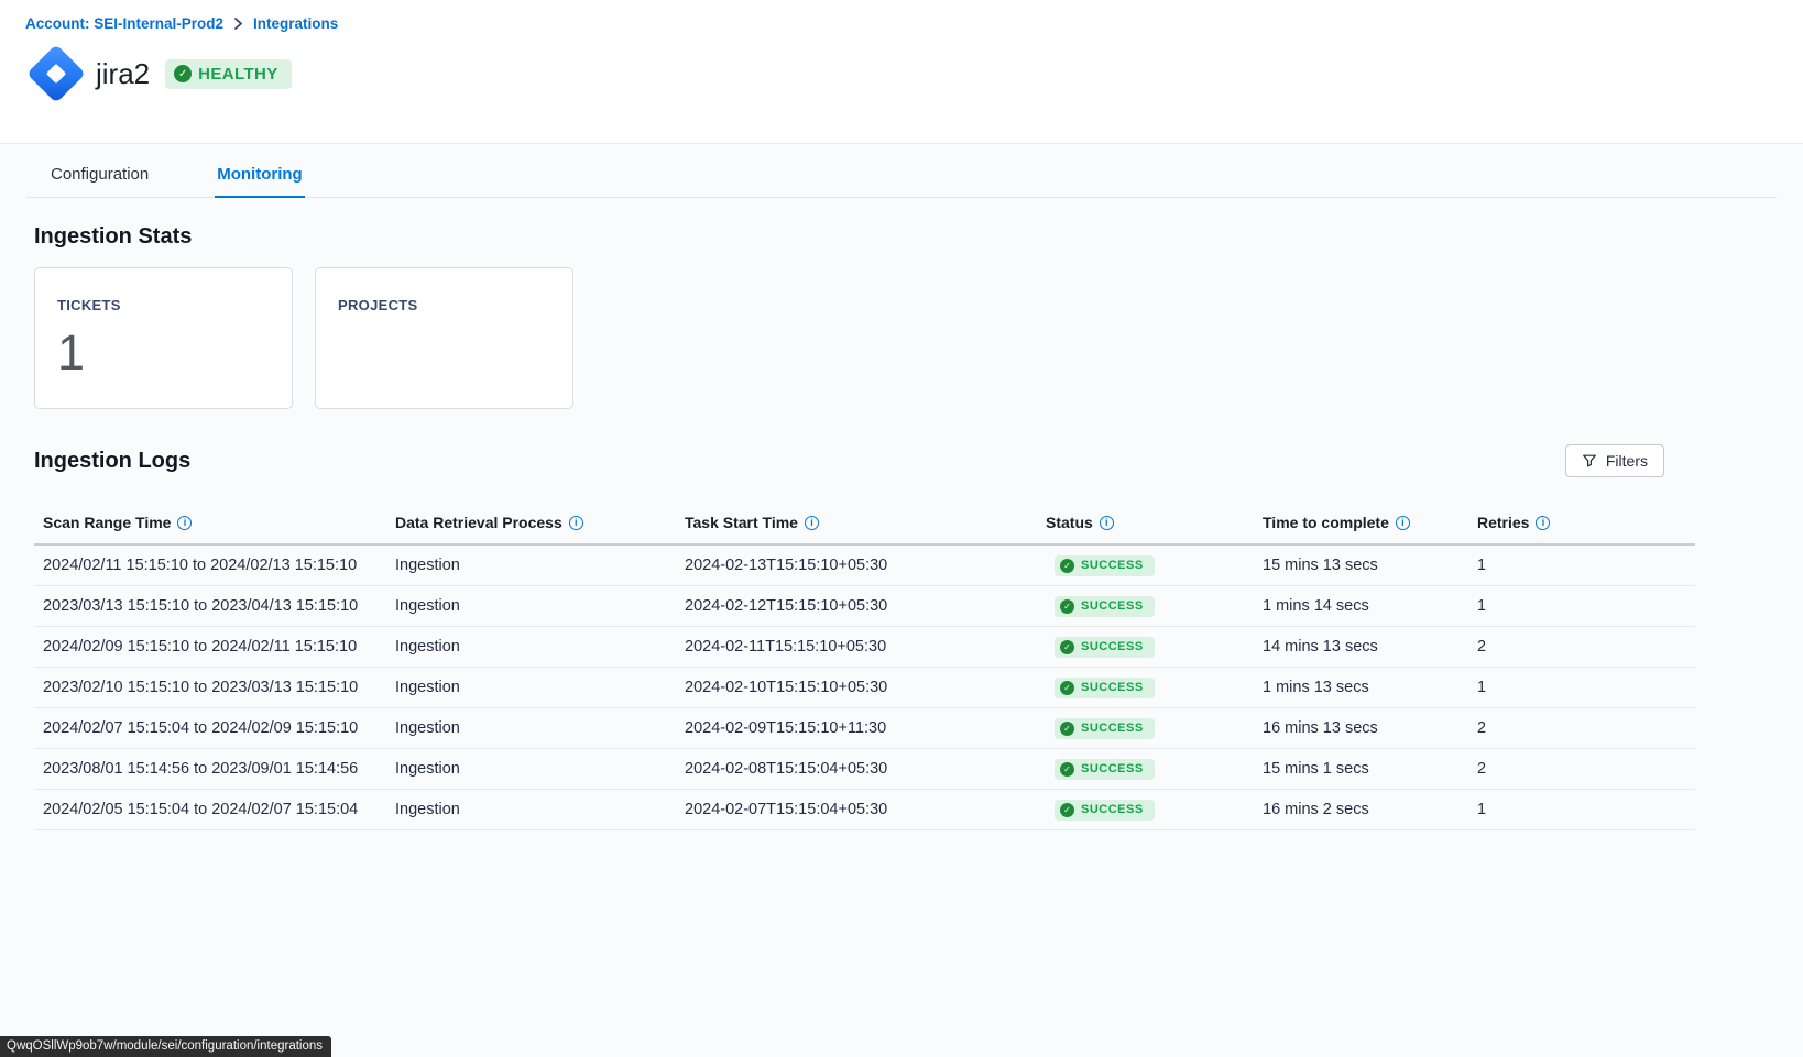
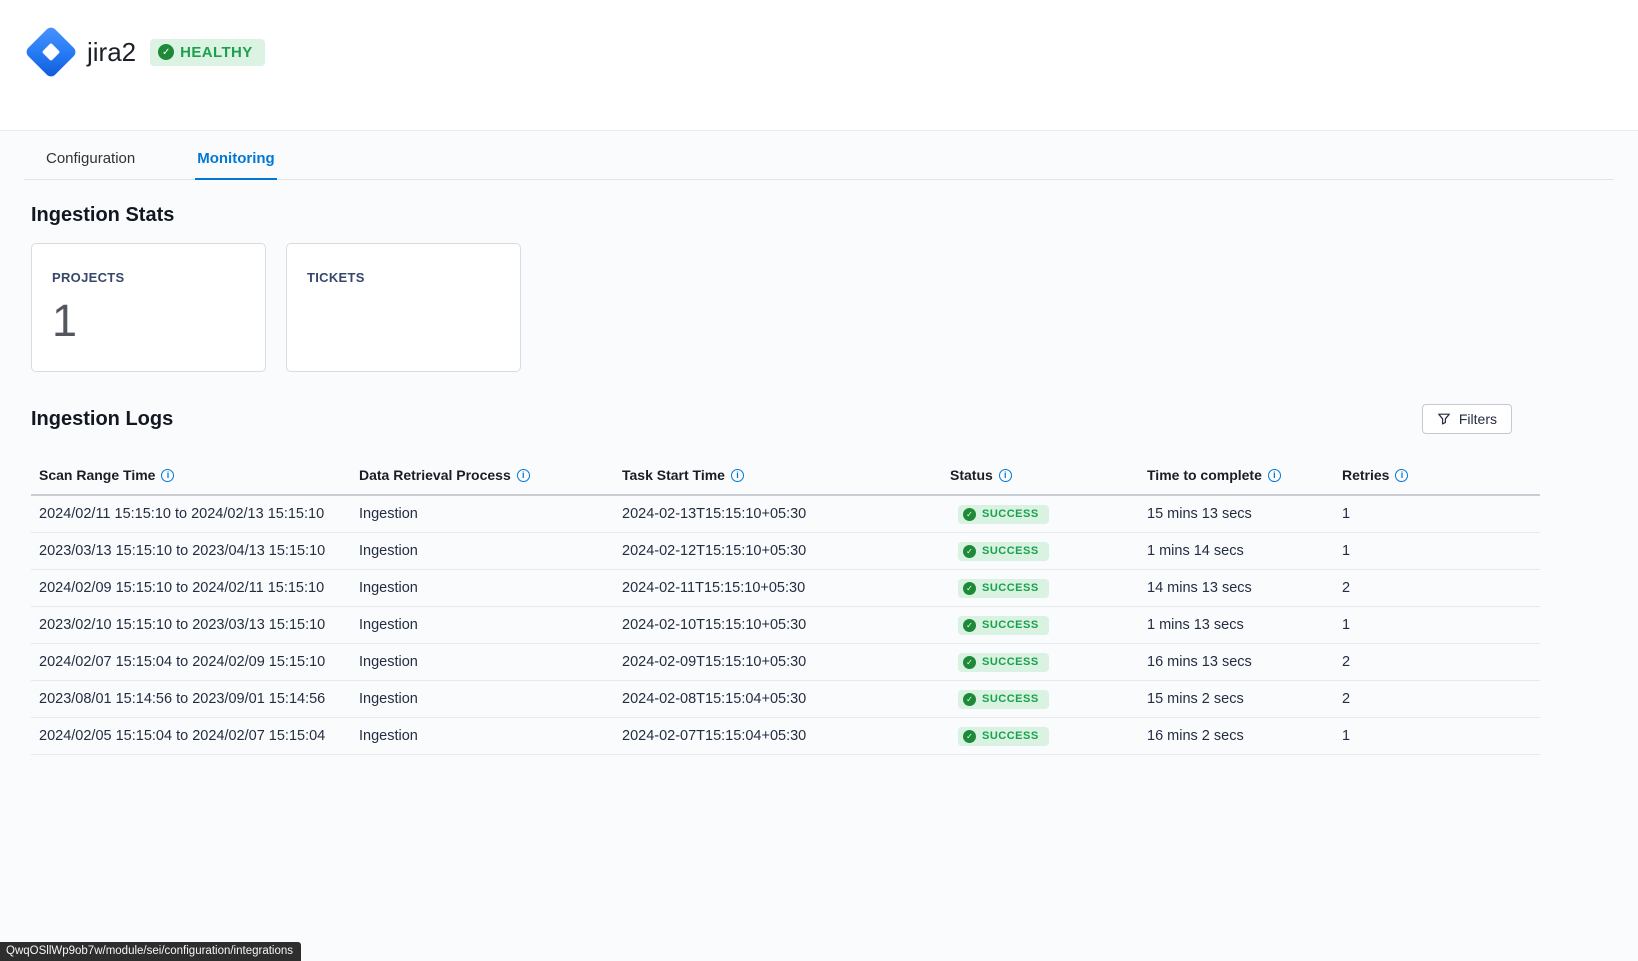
- Account: SEI-Internal-Prod2
- Integrations
  jira2
  ✓
  HEALTHY
  Configuration
  Monitoring
  Ingestion Stats
- TICKETS
+ PROJECTS
  1
- PROJECTS
+ TICKETS
  Ingestion Logs
  Filters
  Scan Range Time
  i
  Data Retrieval Process
  i
  Task Start Time
  i
  Status
  i
  Time to complete
  i
  Retries
  i
  2024/02/11 15:15:10 to 2024/02/13 15:15:10
  Ingestion
  2024-02-13T15:15:10+05:30
  ✓
  SUCCESS
  15 mins 13 secs
  1
  2023/03/13 15:15:10 to 2023/04/13 15:15:10
  Ingestion
  2024-02-12T15:15:10+05:30
  ✓
  SUCCESS
  1 mins 14 secs
  1
  2024/02/09 15:15:10 to 2024/02/11 15:15:10
  Ingestion
  2024-02-11T15:15:10+05:30
  ✓
  SUCCESS
  14 mins 13 secs
  2
  2023/02/10 15:15:10 to 2023/03/13 15:15:10
  Ingestion
  2024-02-10T15:15:10+05:30
  ✓
  SUCCESS
  1 mins 13 secs
  1
  2024/02/07 15:15:04 to 2024/02/09 15:15:10
  Ingestion
- 2024-02-09T15:15:10+11:30
+ 2024-02-09T15:15:10+05:30
  ✓
  SUCCESS
  16 mins 13 secs
  2
  2023/08/01 15:14:56 to 2023/09/01 15:14:56
  Ingestion
  2024-02-08T15:15:04+05:30
  ✓
  SUCCESS
- 15 mins 1 secs
+ 15 mins 2 secs
  2
  2024/02/05 15:15:04 to 2024/02/07 15:15:04
  Ingestion
  2024-02-07T15:15:04+05:30
  ✓
  SUCCESS
  16 mins 2 secs
  1
  QwqOSllWp9ob7w/module/sei/configuration/integrations
